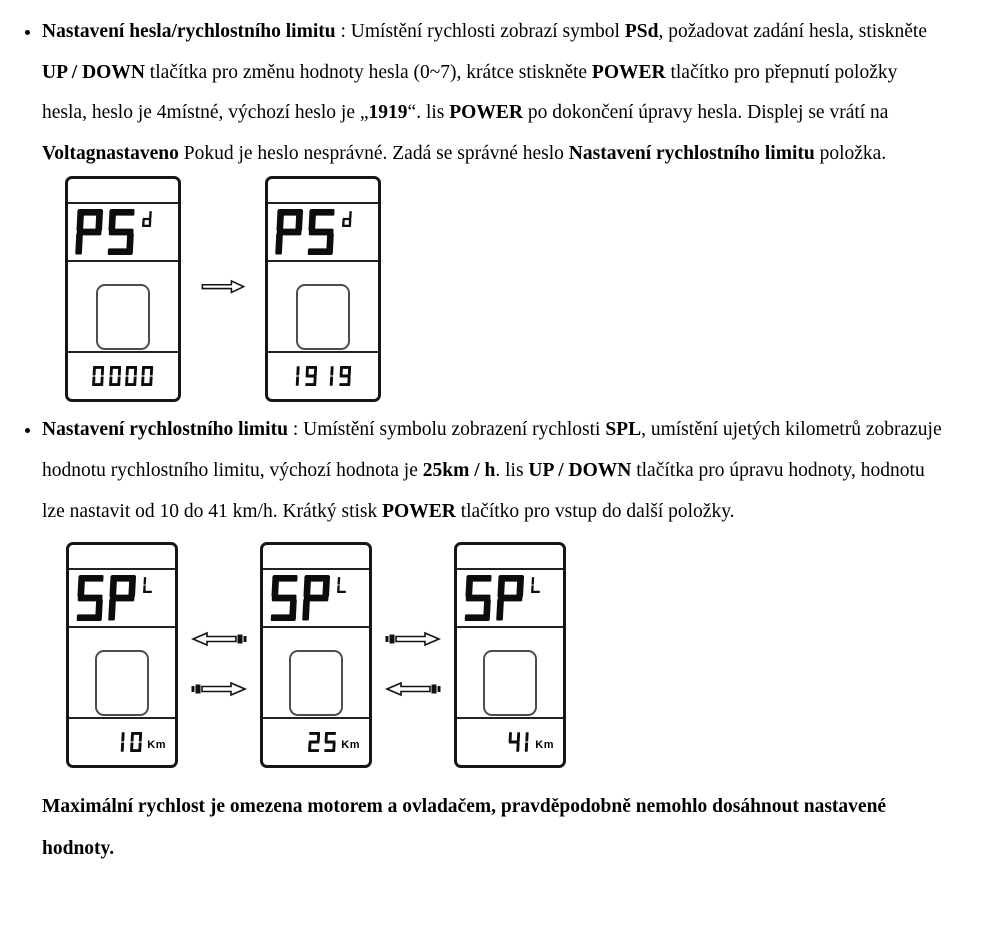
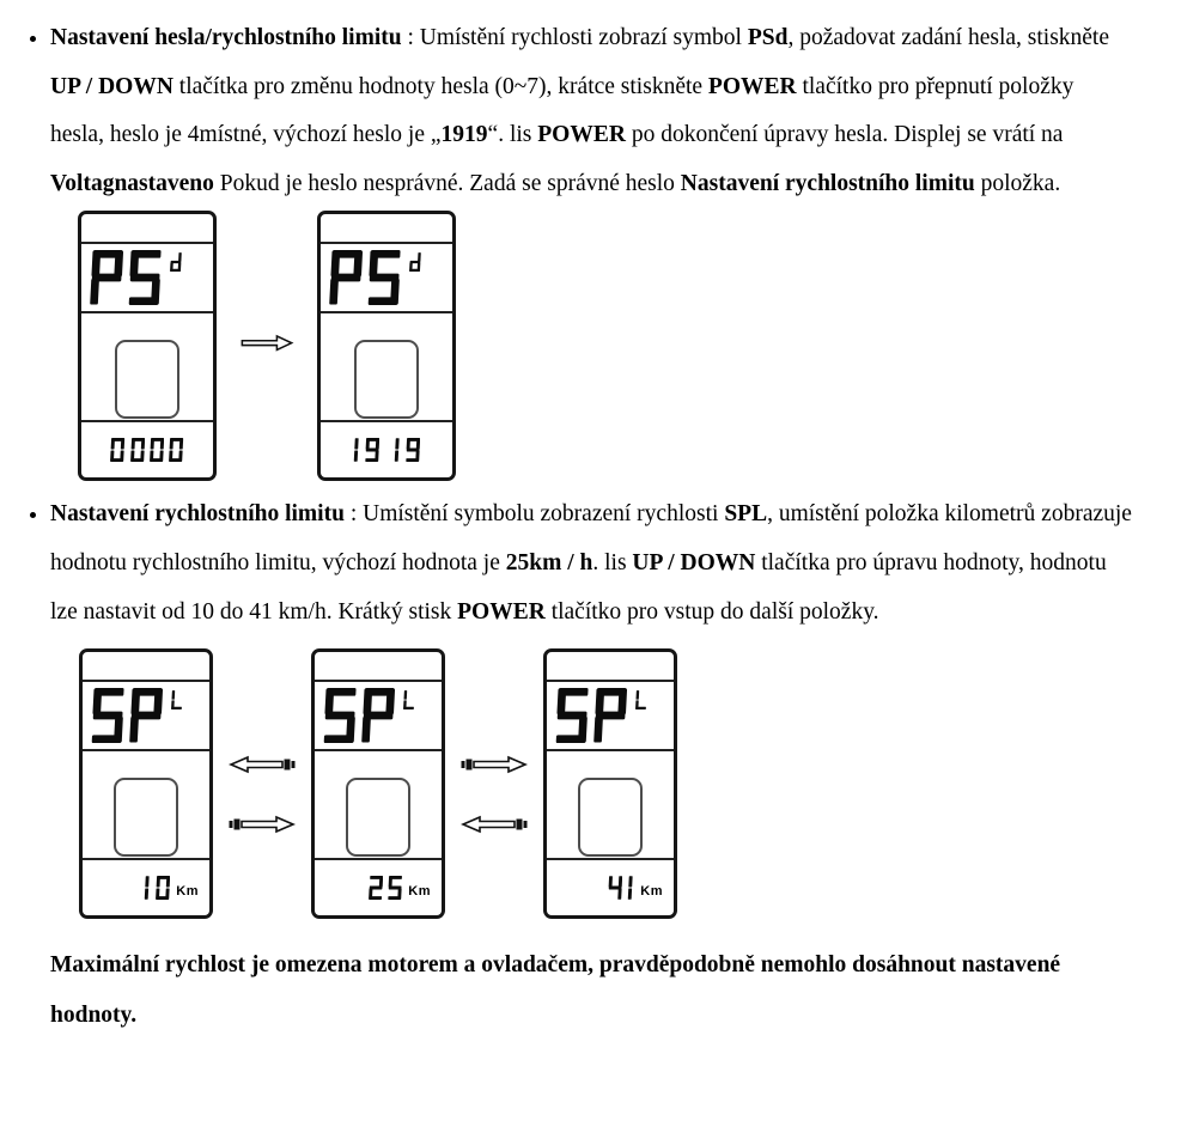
  Nastavení hesla/rychlostního limitu : Umístění rychlosti zobrazí symbol PSd, požadovat zadání hesla, stiskněte UP / DOWN tlačítka pro změnu hodnoty hesla (0~7), krátce stiskněte POWER tlačítko pro přepnutí položky hesla, heslo je 4místné, výchozí heslo je „1919“. lis POWER po dokončení úpravy hesla. Displej se vrátí na Voltagnastaveno Pokud je heslo nesprávné. Zadá se správné heslo Nastavení rychlostního limitu položka.
- Nastavení rychlostního limitu : Umístění symbolu zobrazení rychlosti SPL, umístění ujetých kilometrů zobrazuje hodnotu rychlostního limitu, výchozí hodnota je 25km / h. lis UP / DOWN tlačítka pro úpravu hodnoty, hodnotu lze nastavit od 10 do 41 km/h. Krátký stisk POWER tlačítko pro vstup do další položky.
+ Nastavení rychlostního limitu : Umístění symbolu zobrazení rychlosti SPL, umístění položka kilometrů zobrazuje hodnotu rychlostního limitu, výchozí hodnota je 25km / h. lis UP / DOWN tlačítka pro úpravu hodnoty, hodnotu lze nastavit od 10 do 41 km/h. Krátký stisk POWER tlačítko pro vstup do další položky.
  Km
  Km
  Km
  Maximální rychlost je omezena motorem a ovladačem, pravděpodobně nemohlo dosáhnout nastavené hodnoty.
